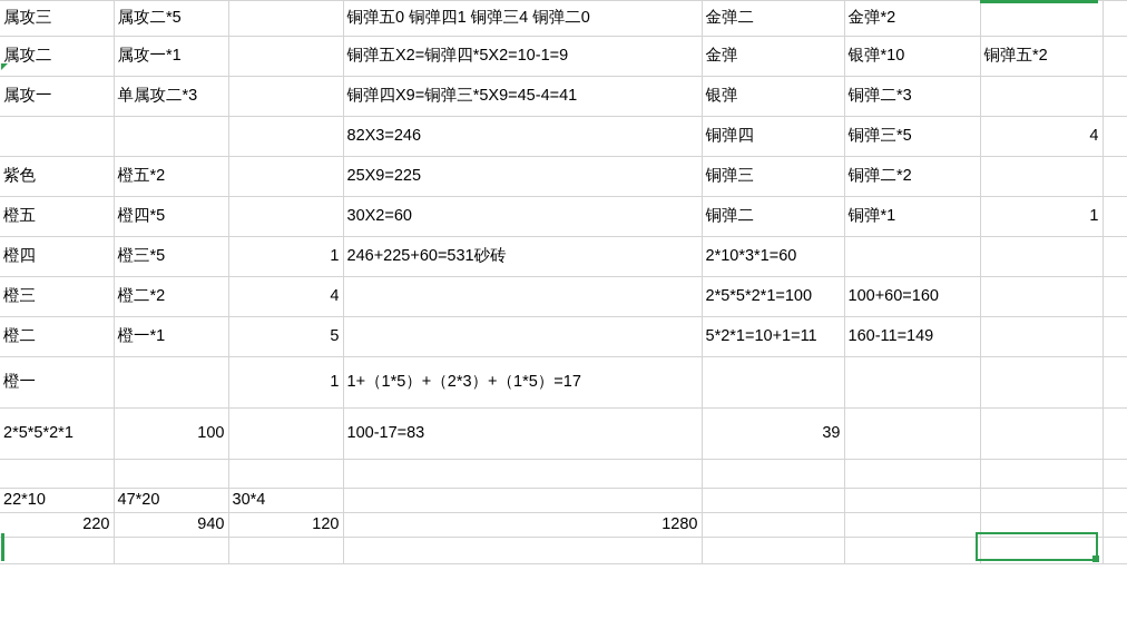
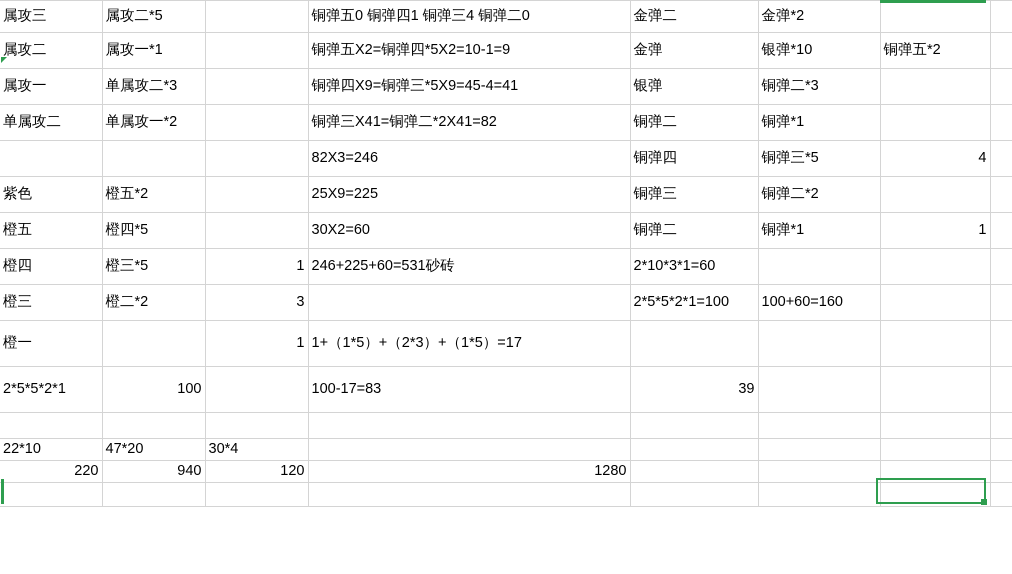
  属攻三	属攻二*5		铜弹五0 铜弹四1 铜弹三4 铜弹二0	金弹二	金弹*2
  属攻二	属攻一*1		铜弹五X2=铜弹四*5X2=10-1=9	金弹	银弹*10	铜弹五*2
  属攻一	单属攻二*3		铜弹四X9=铜弹三*5X9=45-4=41	银弹	铜弹二*3
+ 单属攻二	单属攻一*2		铜弹三X41=铜弹二*2X41=82	铜弹二	铜弹*1
  			82X3=246	铜弹四	铜弹三*5	4
  紫色	橙五*2		25X9=225	铜弹三	铜弹二*2
  橙五	橙四*5		30X2=60	铜弹二	铜弹*1	1
  橙四	橙三*5	1	246+225+60=531砂砖	2*10*3*1=60
- 橙三	橙二*2	4		2*5*5*2*1=100	100+60=160
+ 橙三	橙二*2	3		2*5*5*2*1=100	100+60=160
- 橙二	橙一*1	5		5*2*1=10+1=11	160-11=149
  橙一		1	1+（1*5）+（2*3）+（1*5）=17
  2*5*5*2*1	100		100-17=83	39
  22*10	47*20	30*4
  220	940	120	1280
